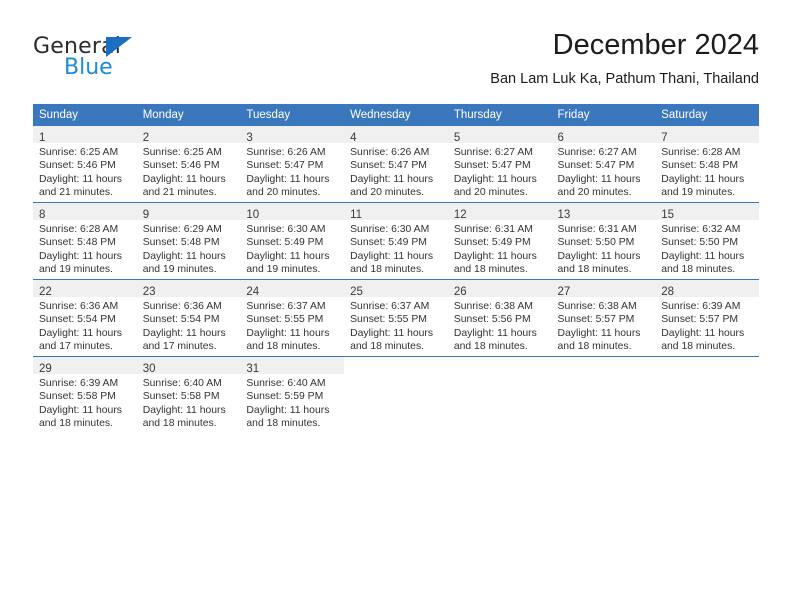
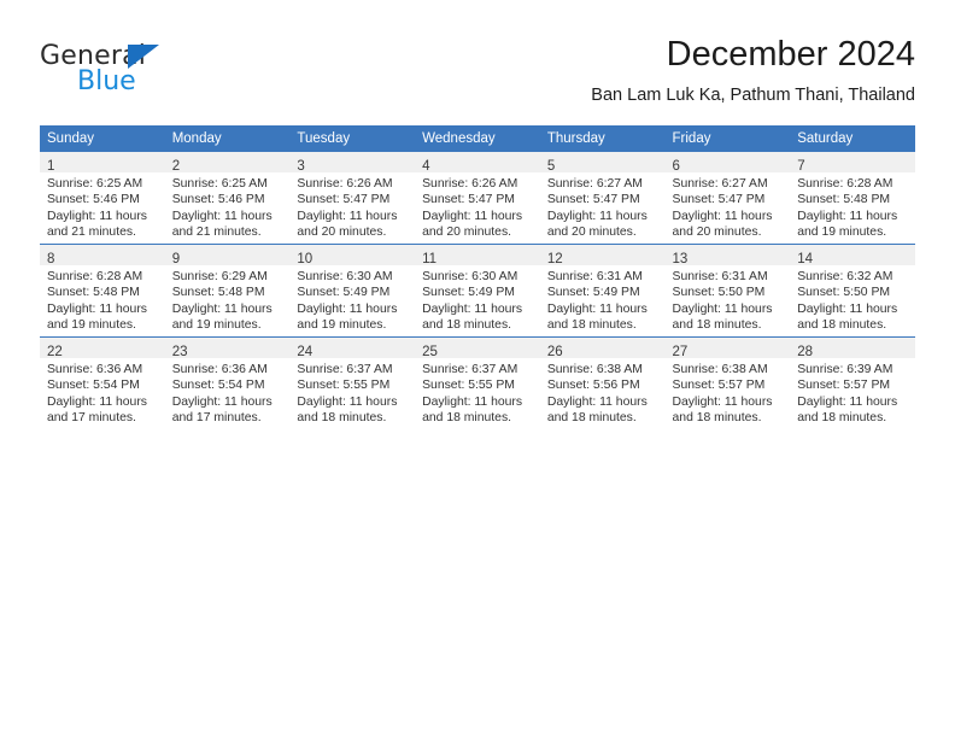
  General
  Blue
  December 2024
  Ban Lam Luk Ka, Pathum Thani, Thailand
  Sunday	Monday	Tuesday	Wednesday	Thursday	Friday	Saturday
  1Sunrise: 6:25 AMSunset: 5:46 PMDaylight: 11 hoursand 21 minutes.	2Sunrise: 6:25 AMSunset: 5:46 PMDaylight: 11 hoursand 21 minutes.	3Sunrise: 6:26 AMSunset: 5:47 PMDaylight: 11 hoursand 20 minutes.	4Sunrise: 6:26 AMSunset: 5:47 PMDaylight: 11 hoursand 20 minutes.	5Sunrise: 6:27 AMSunset: 5:47 PMDaylight: 11 hoursand 20 minutes.	6Sunrise: 6:27 AMSunset: 5:47 PMDaylight: 11 hoursand 20 minutes.	7Sunrise: 6:28 AMSunset: 5:48 PMDaylight: 11 hoursand 19 minutes.
- 8Sunrise: 6:28 AMSunset: 5:48 PMDaylight: 11 hoursand 19 minutes.	9Sunrise: 6:29 AMSunset: 5:48 PMDaylight: 11 hoursand 19 minutes.	10Sunrise: 6:30 AMSunset: 5:49 PMDaylight: 11 hoursand 19 minutes.	11Sunrise: 6:30 AMSunset: 5:49 PMDaylight: 11 hoursand 18 minutes.	12Sunrise: 6:31 AMSunset: 5:49 PMDaylight: 11 hoursand 18 minutes.	13Sunrise: 6:31 AMSunset: 5:50 PMDaylight: 11 hoursand 18 minutes.	15Sunrise: 6:32 AMSunset: 5:50 PMDaylight: 11 hoursand 18 minutes.
+ 8Sunrise: 6:28 AMSunset: 5:48 PMDaylight: 11 hoursand 19 minutes.	9Sunrise: 6:29 AMSunset: 5:48 PMDaylight: 11 hoursand 19 minutes.	10Sunrise: 6:30 AMSunset: 5:49 PMDaylight: 11 hoursand 19 minutes.	11Sunrise: 6:30 AMSunset: 5:49 PMDaylight: 11 hoursand 18 minutes.	12Sunrise: 6:31 AMSunset: 5:49 PMDaylight: 11 hoursand 18 minutes.	13Sunrise: 6:31 AMSunset: 5:50 PMDaylight: 11 hoursand 18 minutes.	14Sunrise: 6:32 AMSunset: 5:50 PMDaylight: 11 hoursand 18 minutes.
  22Sunrise: 6:36 AMSunset: 5:54 PMDaylight: 11 hoursand 17 minutes.	23Sunrise: 6:36 AMSunset: 5:54 PMDaylight: 11 hoursand 17 minutes.	24Sunrise: 6:37 AMSunset: 5:55 PMDaylight: 11 hoursand 18 minutes.	25Sunrise: 6:37 AMSunset: 5:55 PMDaylight: 11 hoursand 18 minutes.	26Sunrise: 6:38 AMSunset: 5:56 PMDaylight: 11 hoursand 18 minutes.	27Sunrise: 6:38 AMSunset: 5:57 PMDaylight: 11 hoursand 18 minutes.	28Sunrise: 6:39 AMSunset: 5:57 PMDaylight: 11 hoursand 18 minutes.
- 29Sunrise: 6:39 AMSunset: 5:58 PMDaylight: 11 hoursand 18 minutes.	30Sunrise: 6:40 AMSunset: 5:58 PMDaylight: 11 hoursand 18 minutes.	31Sunrise: 6:40 AMSunset: 5:59 PMDaylight: 11 hoursand 18 minutes.
